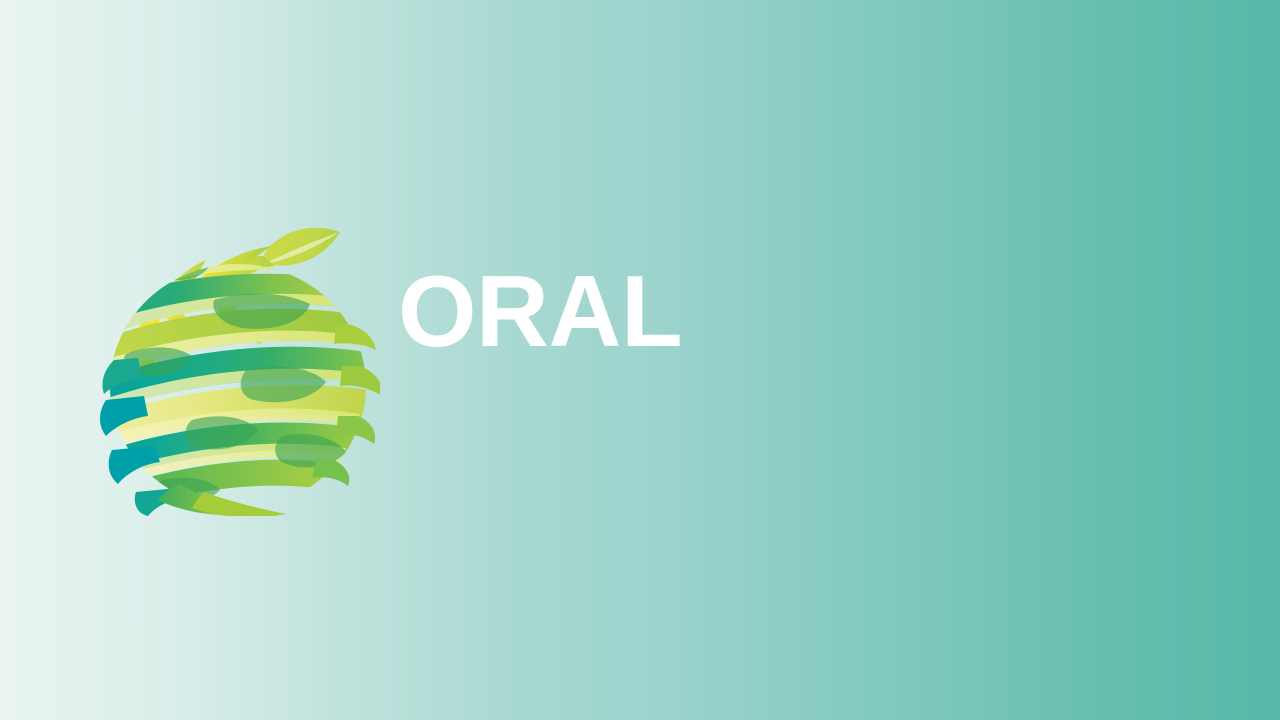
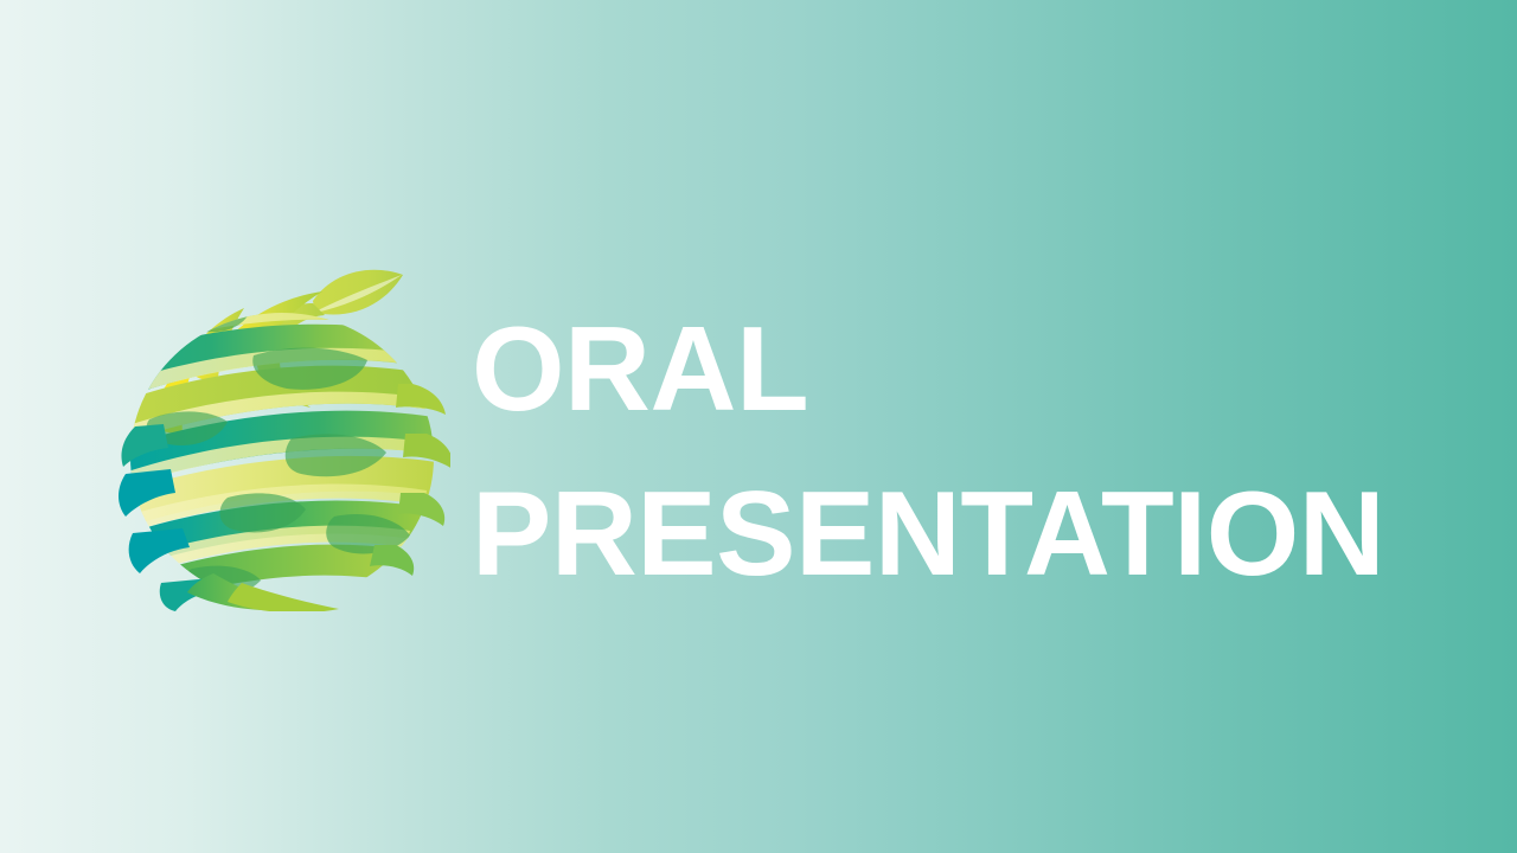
  ORAL
+ PRESENTATION
